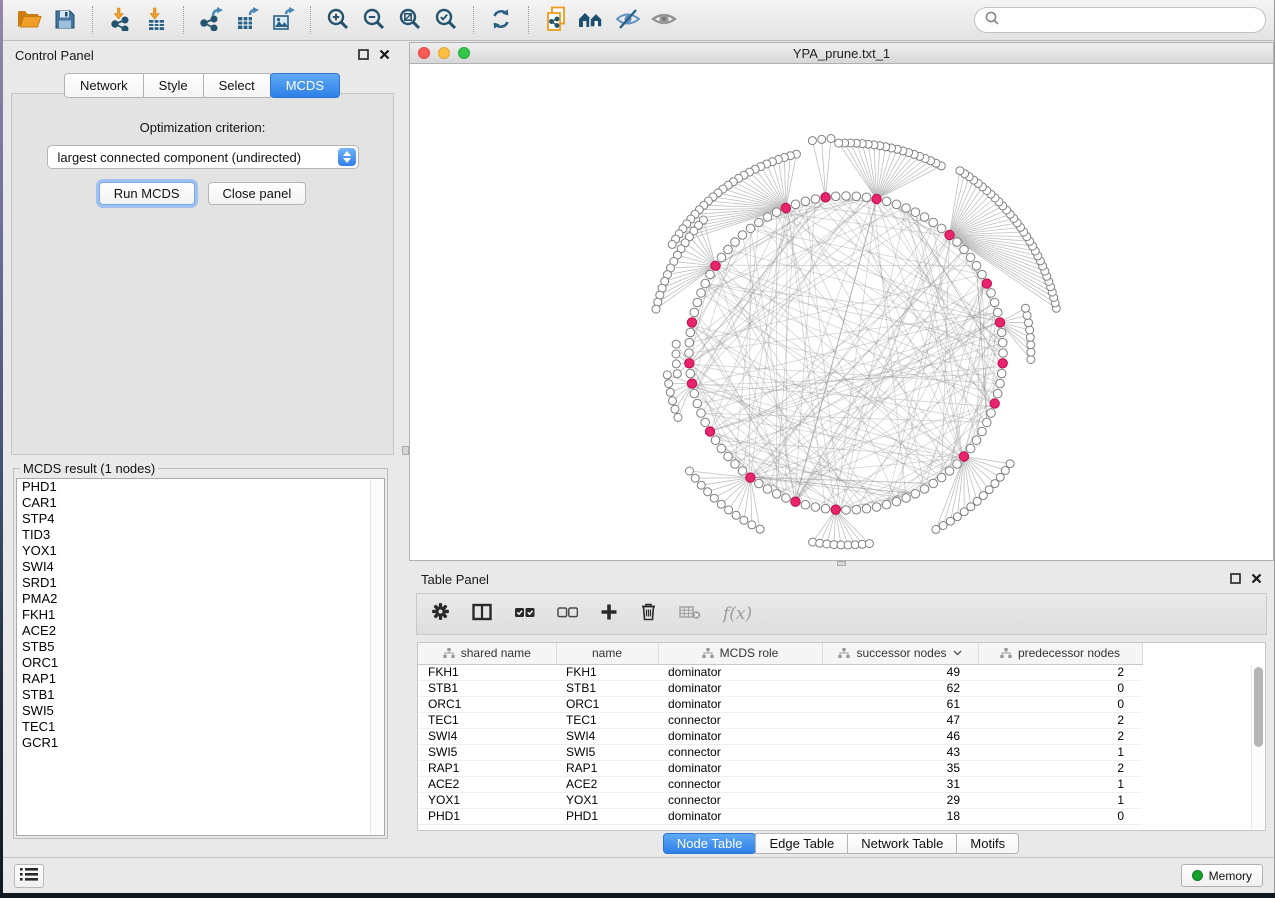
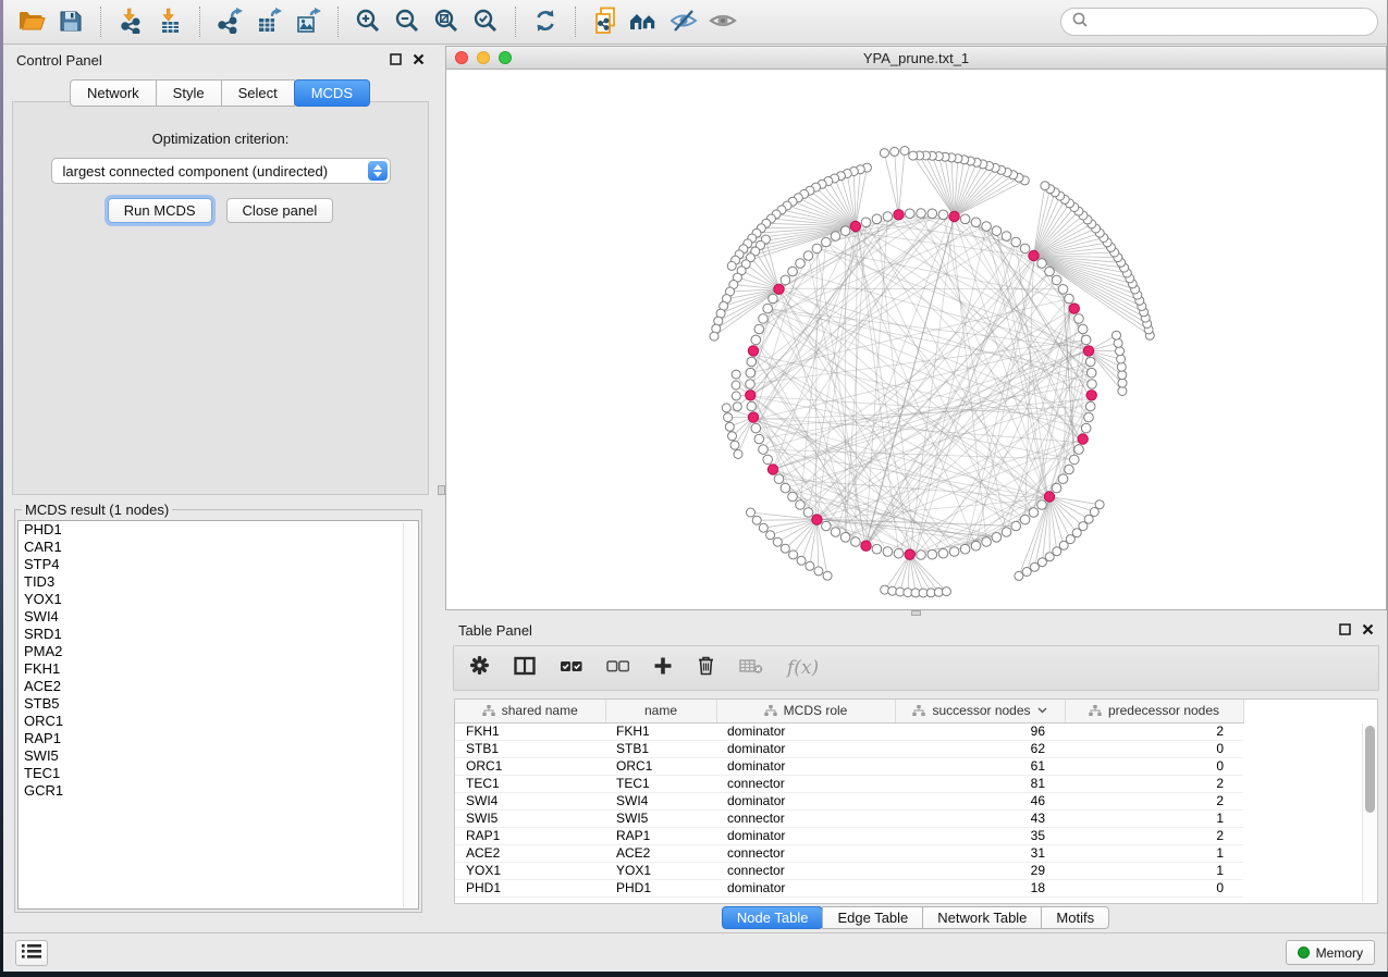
  Control Panel
  Network
  Style
  Select
  MCDS
  Optimization criterion:
  largest connected component (undirected)
  Run MCDS
  Close panel
  MCDS result (1 nodes)
  PHD1
  CAR1
  STP4
  TID3
  YOX1
  SWI4
  SRD1
  PMA2
  FKH1
  ACE2
  STB5
  ORC1
  RAP1
- STB1
  SWI5
  TEC1
  GCR1
  YPA_prune.txt_1
  Table Panel
  f(x)
  shared name	name	MCDS role	successor nodes	predecessor nodes
- FKH1	FKH1	dominator	49	2
+ FKH1	FKH1	dominator	96	2
  STB1	STB1	dominator	62	0
  ORC1	ORC1	dominator	61	0
- TEC1	TEC1	connector	47	2
+ TEC1	TEC1	connector	81	2
  SWI4	SWI4	dominator	46	2
  SWI5	SWI5	connector	43	1
  RAP1	RAP1	dominator	35	2
  ACE2	ACE2	connector	31	1
  YOX1	YOX1	connector	29	1
  PHD1	PHD1	dominator	18	0
  Node Table
  Edge Table
  Network Table
  Motifs
  Memory
